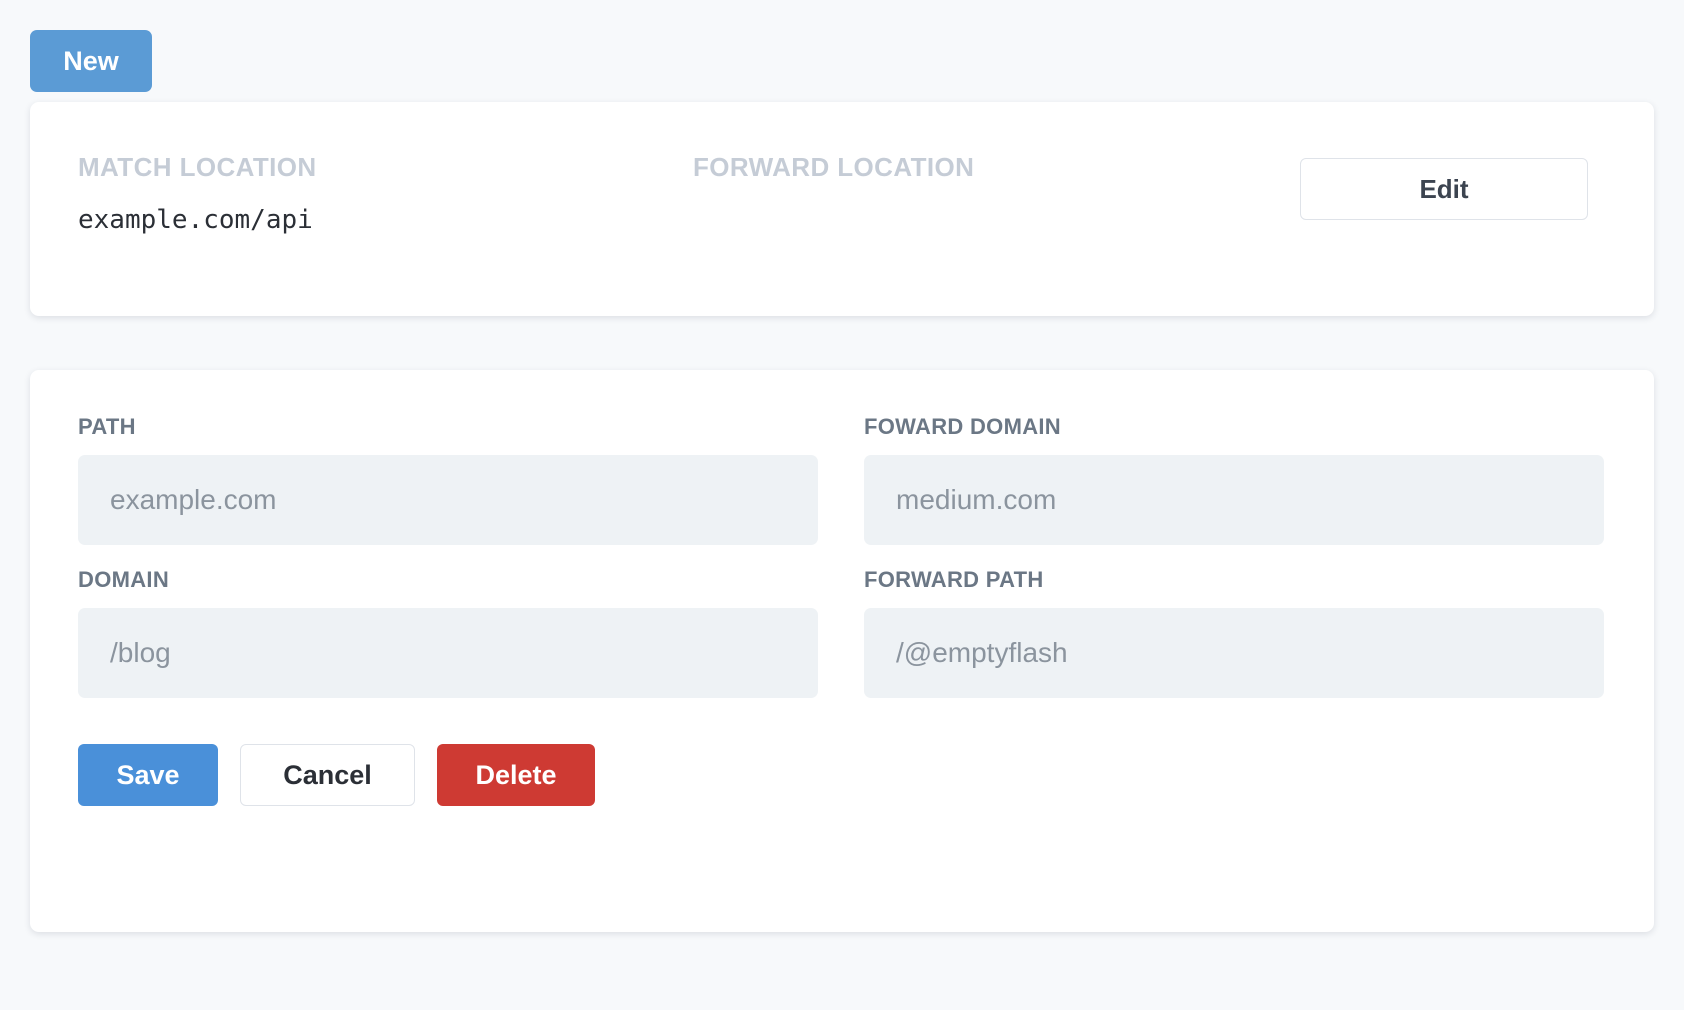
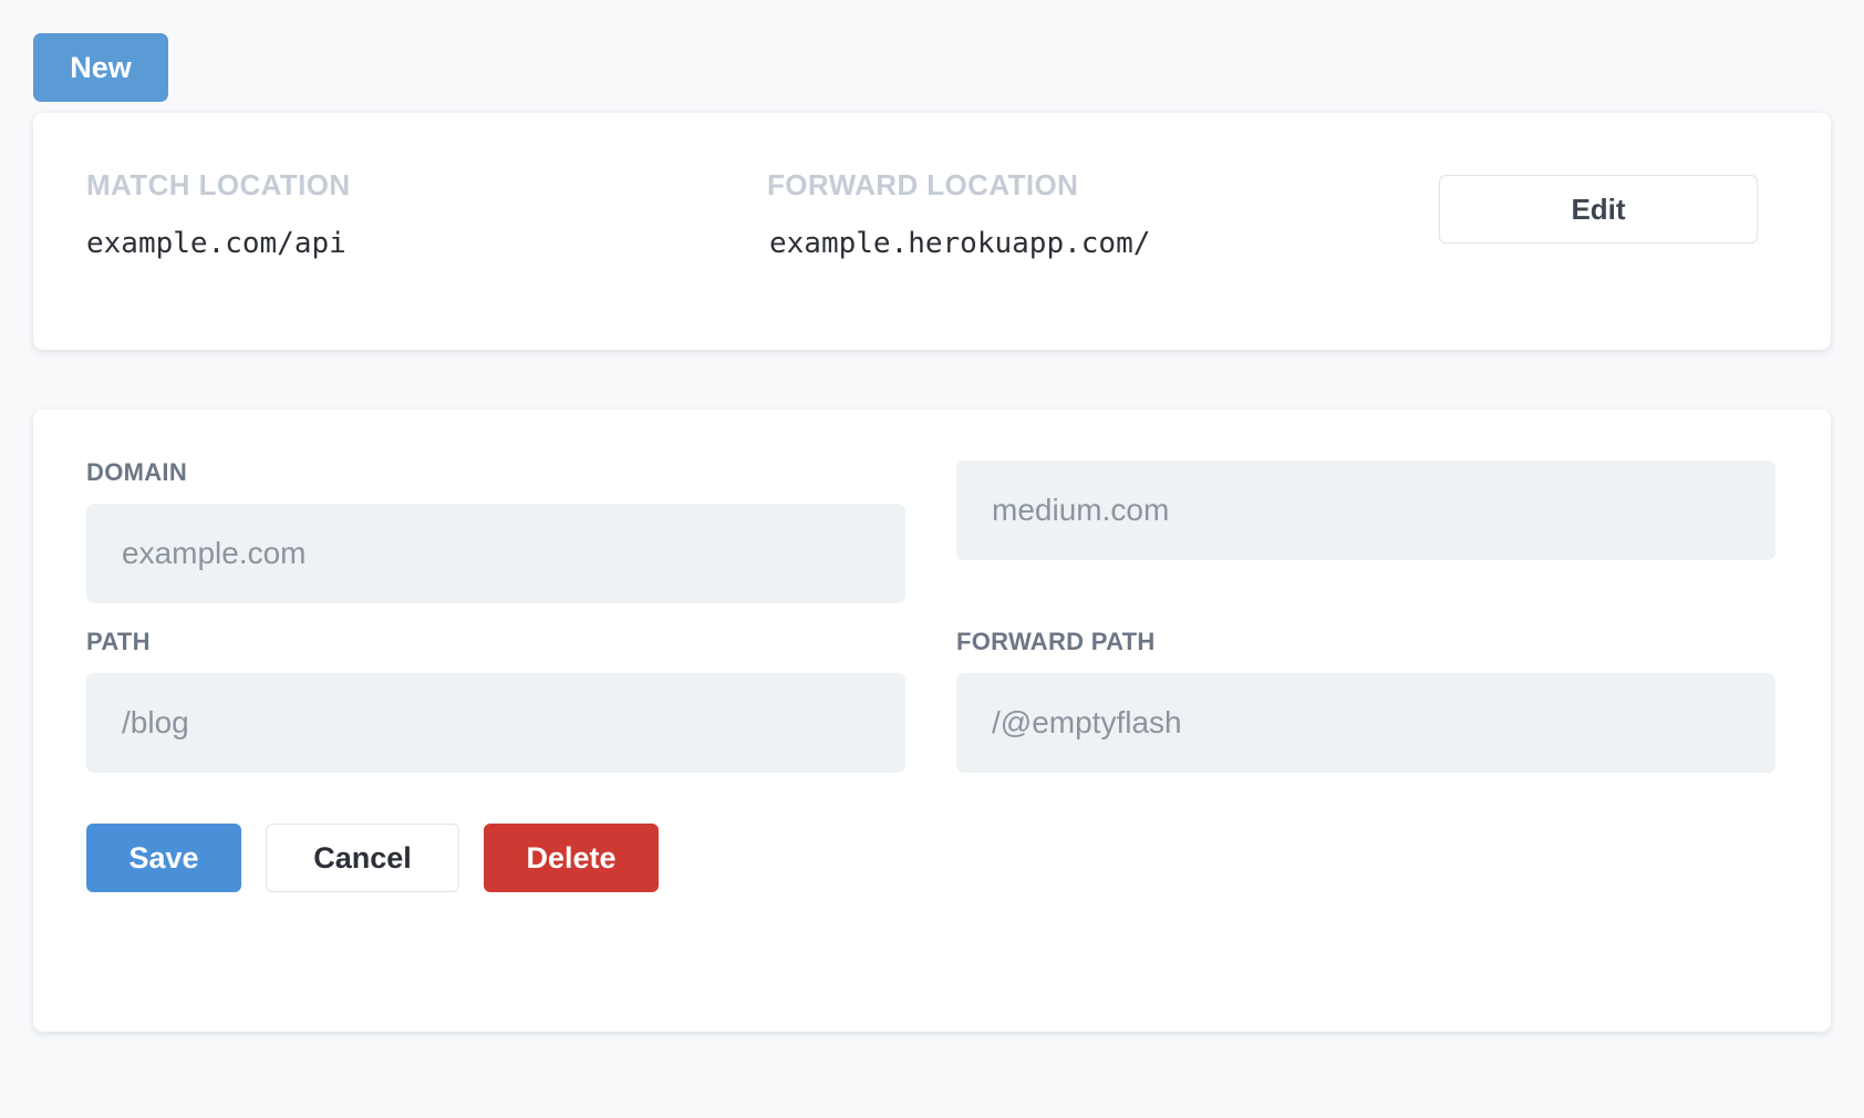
  New
  MATCH LOCATION
  example.com/api
  FORWARD LOCATION
+ example.herokuapp.com/
  Edit
- PATH
+ DOMAIN
  example.com
- FOWARD DOMAIN
  medium.com
- DOMAIN
+ PATH
  /blog
  FORWARD PATH
  /@emptyflash
  Save
  Cancel
  Delete
